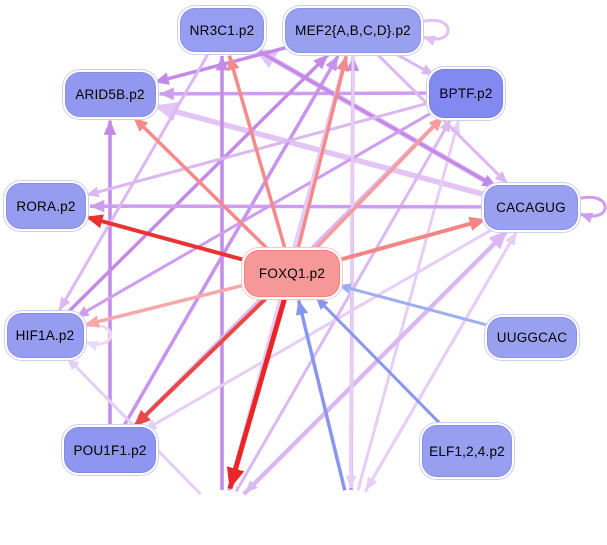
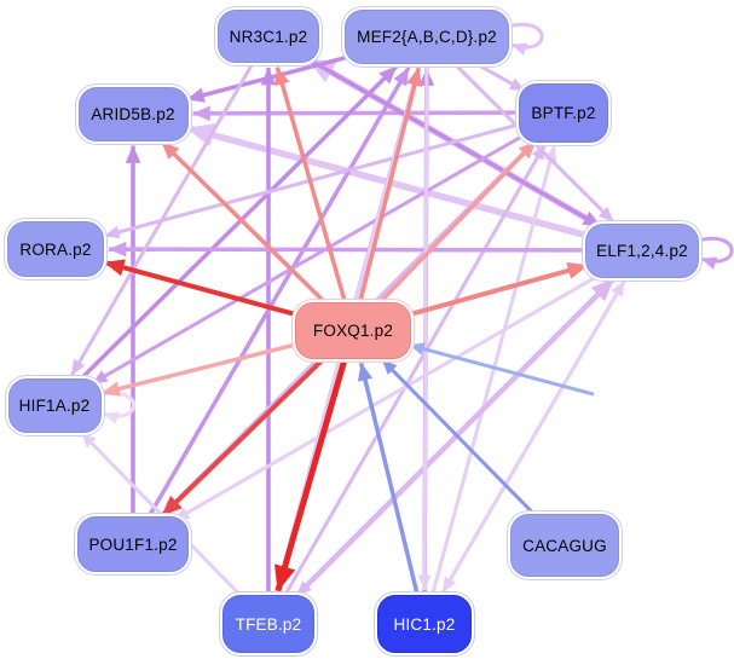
  NR3C1.p2
  MEF2{A,B,C,D}.p2
  ARID5B.p2
  BPTF.p2
  RORA.p2
- CACAGUG
+ ELF1,2,4.p2
  FOXQ1.p2
  HIF1A.p2
- UUGGCAC
  POU1F1.p2
- ELF1,2,4.p2
+ CACAGUG
+ TFEB.p2
+ HIC1.p2
